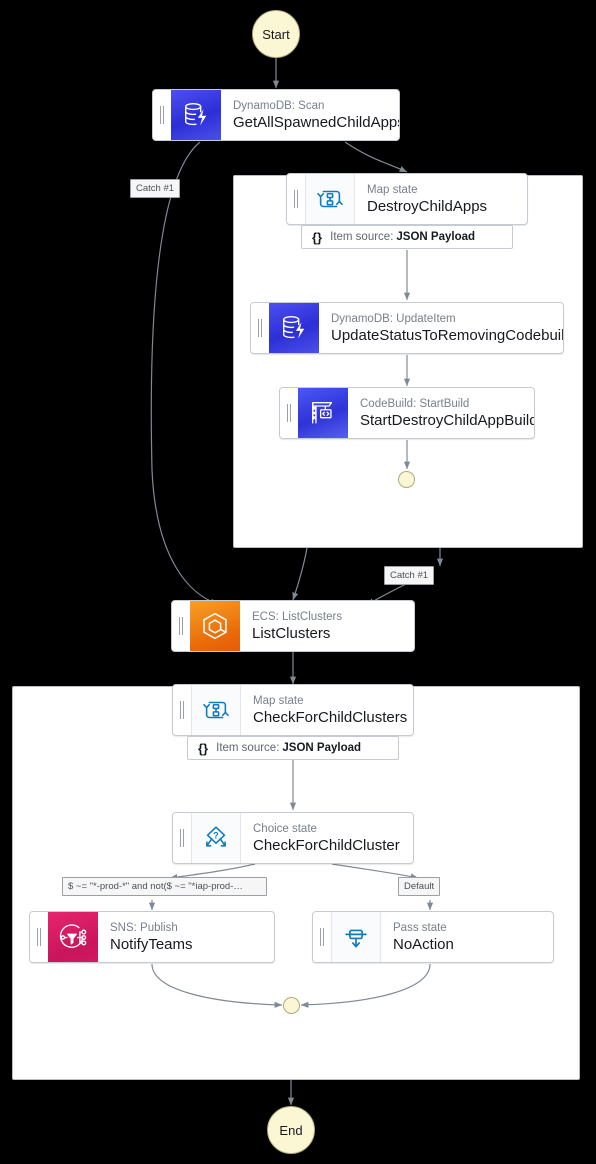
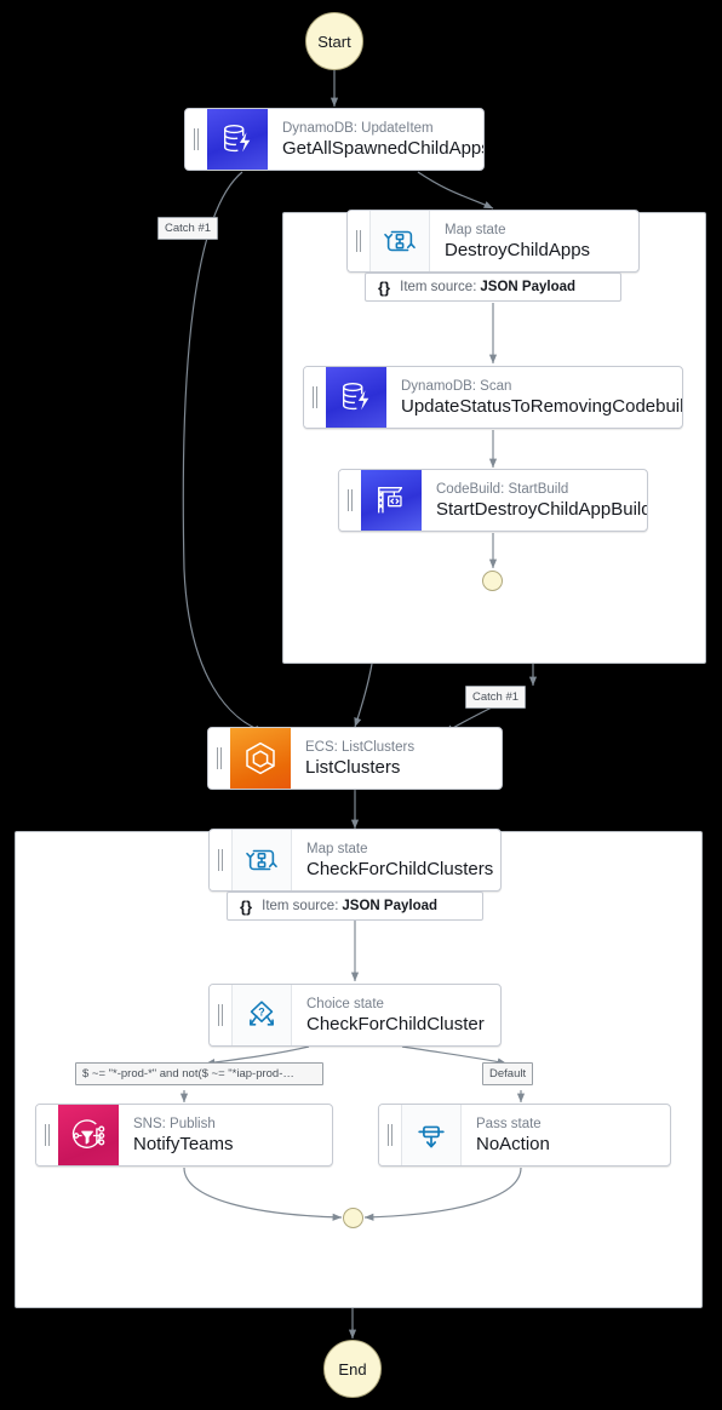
  Start
  End
- DynamoDB: Scan
+ DynamoDB: UpdateItem
  GetAllSpawnedChildApp
  Map state
  DestroyChildApps
  {}
  Item source:
  JSON Payload
- DynamoDB: UpdateItem
+ DynamoDB: Scan
  UpdateStatusToRemovingCodebuil
  CodeBuild: StartBuild
  StartDestroyChildAppBuild
  ECS: ListClusters
  ListClusters
  Map state
  CheckForChildClusters
  {}
  Item source:
  JSON Payload
  ?
  Choice state
  CheckForChildCluster
  SNS: Publish
  NotifyTeams
  Pass state
  NoAction
  Catch #1
  Catch #1
  $ ~= "*-prod-*" and not($ ~= "*iap-prod-…
  Default
